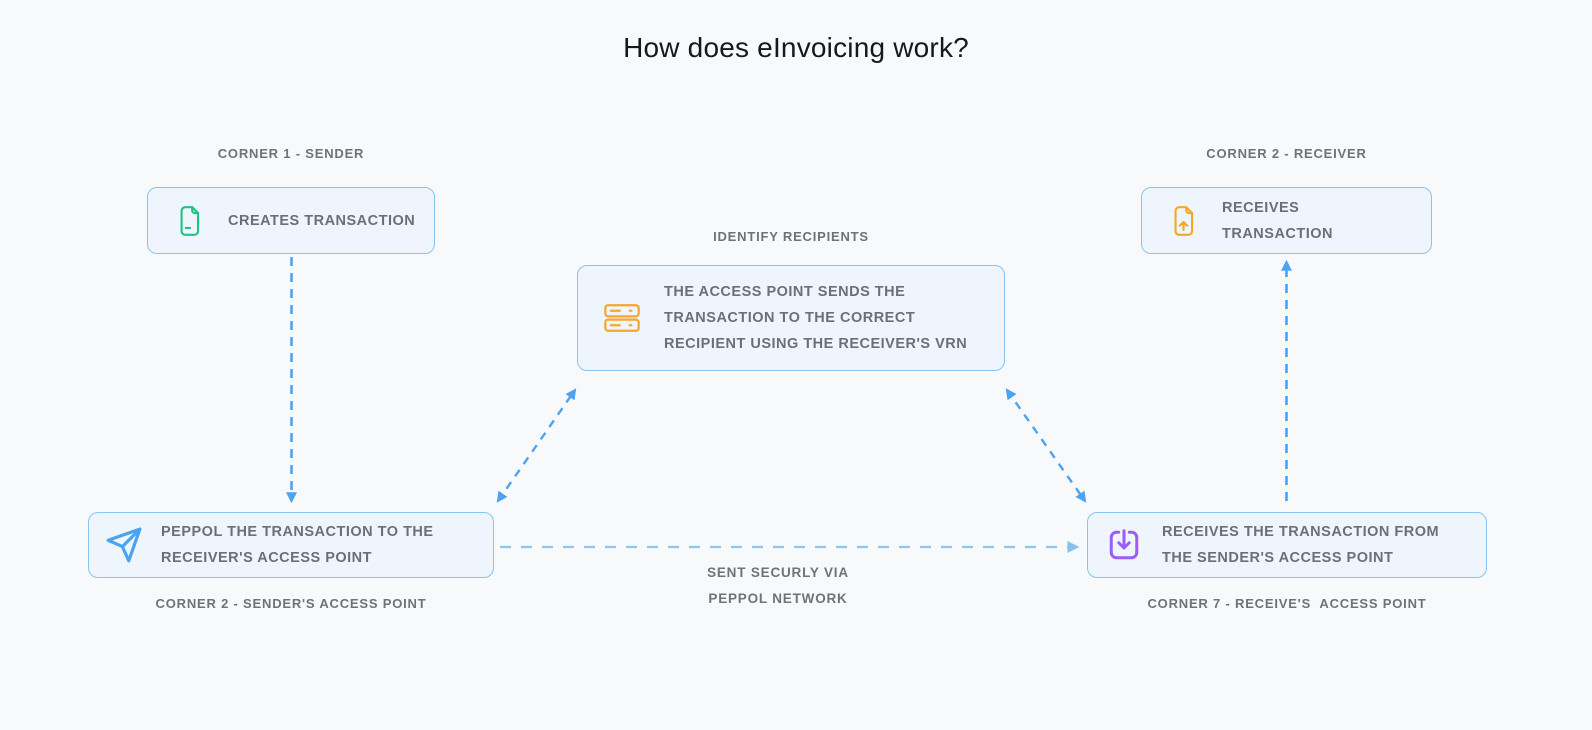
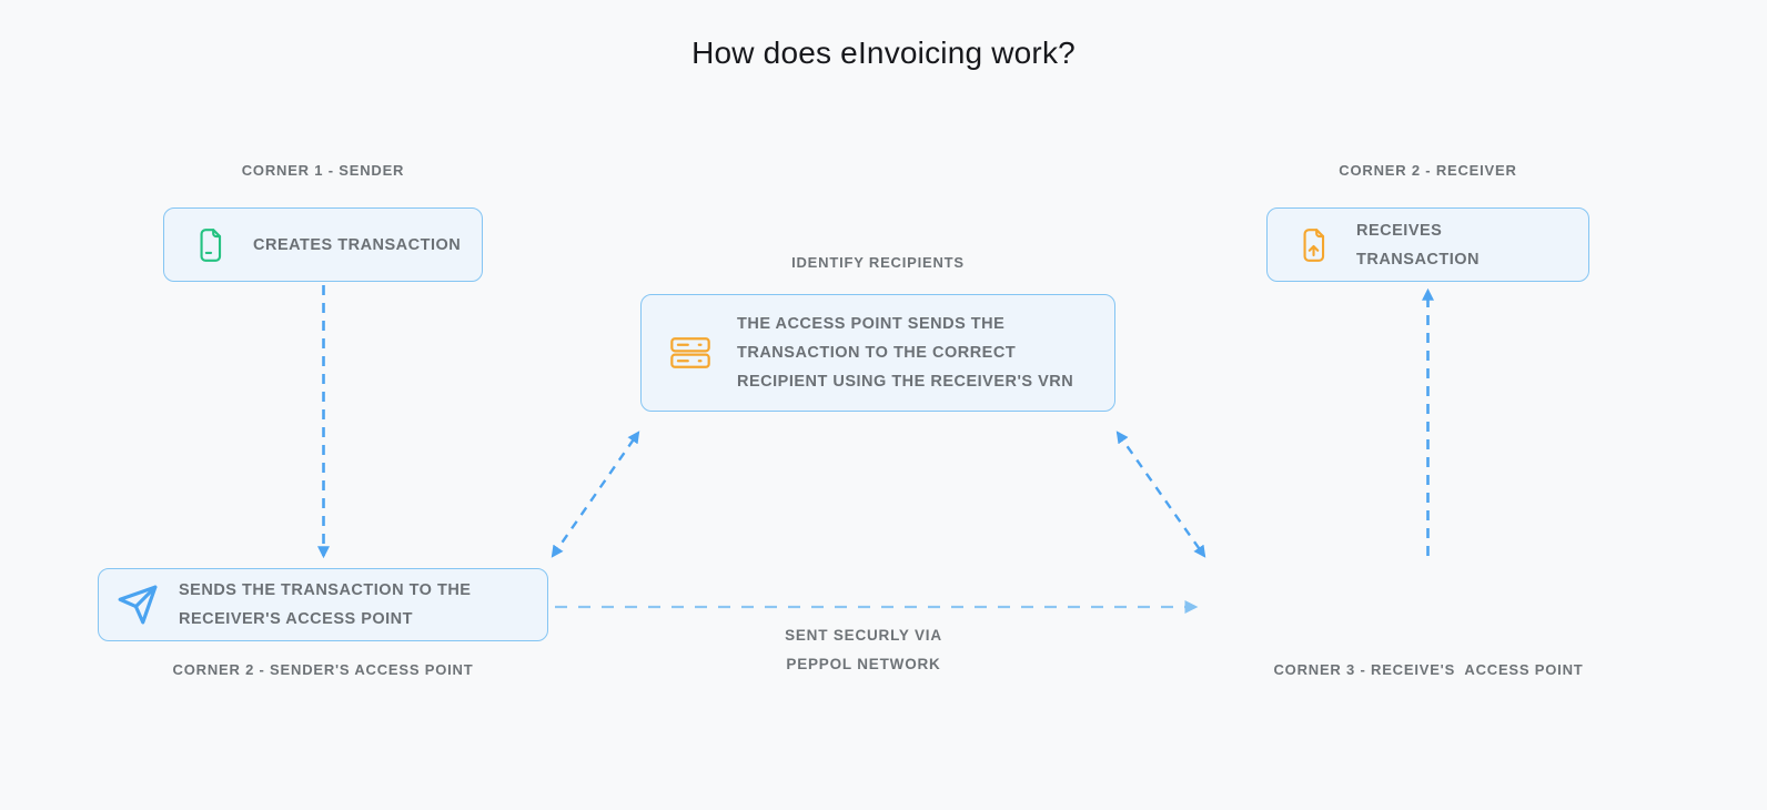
  How does eInvoicing work?
  CORNER 1 - SENDER
  CREATES TRANSACTION
  CORNER 2 - RECEIVER
  RECEIVES TRANSACTION
  IDENTIFY RECIPIENTS
  THE ACCESS POINT SENDS THE TRANSACTION TO THE CORRECT RECIPIENT USING THE RECEIVER'S VRN
- PEPPOL THE TRANSACTION TO THE RECEIVER'S ACCESS POINT
+ SENDS THE TRANSACTION TO THE RECEIVER'S ACCESS POINT
  CORNER 2 - SENDER'S ACCESS POINT
- RECEIVES THE TRANSACTION FROM THE SENDER'S ACCESS POINT
- CORNER 7 - RECEIVE'S ACCESS POINT
+ CORNER 3 - RECEIVE'S ACCESS POINT
  SENT SECURLY VIA
  PEPPOL NETWORK
